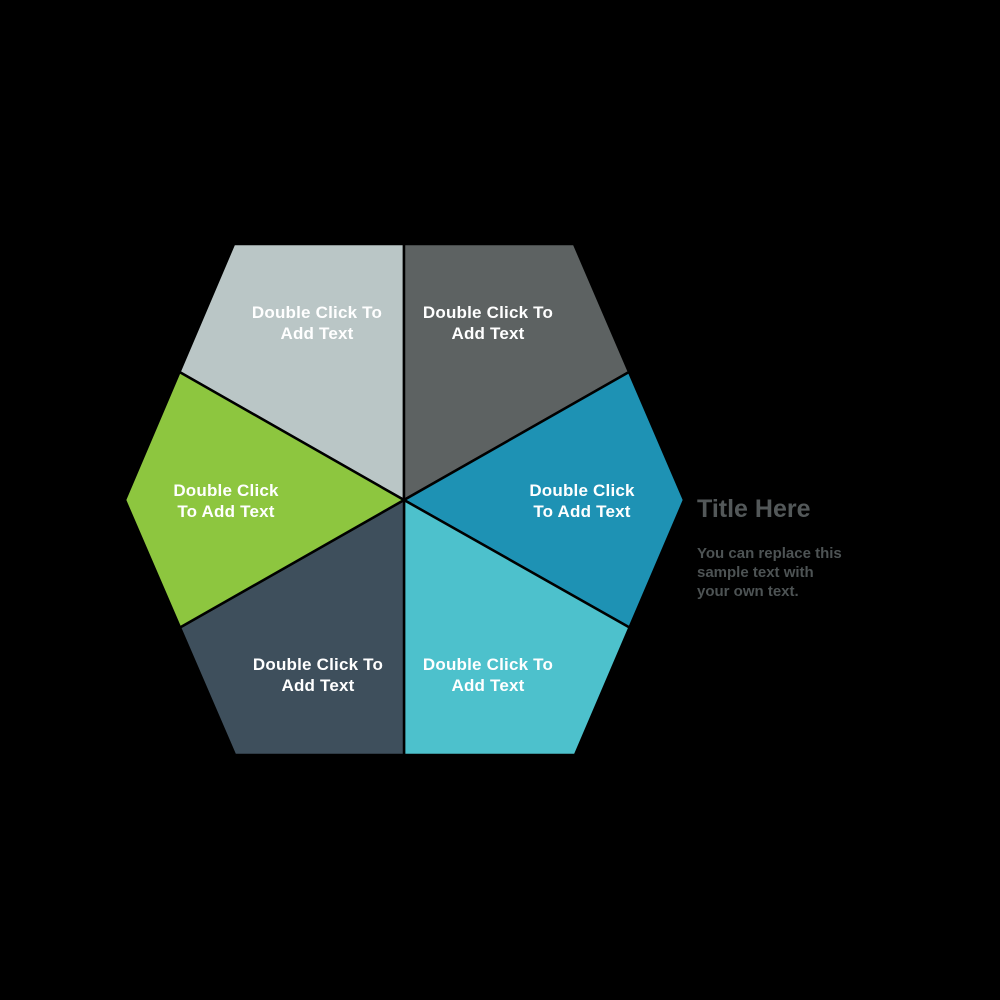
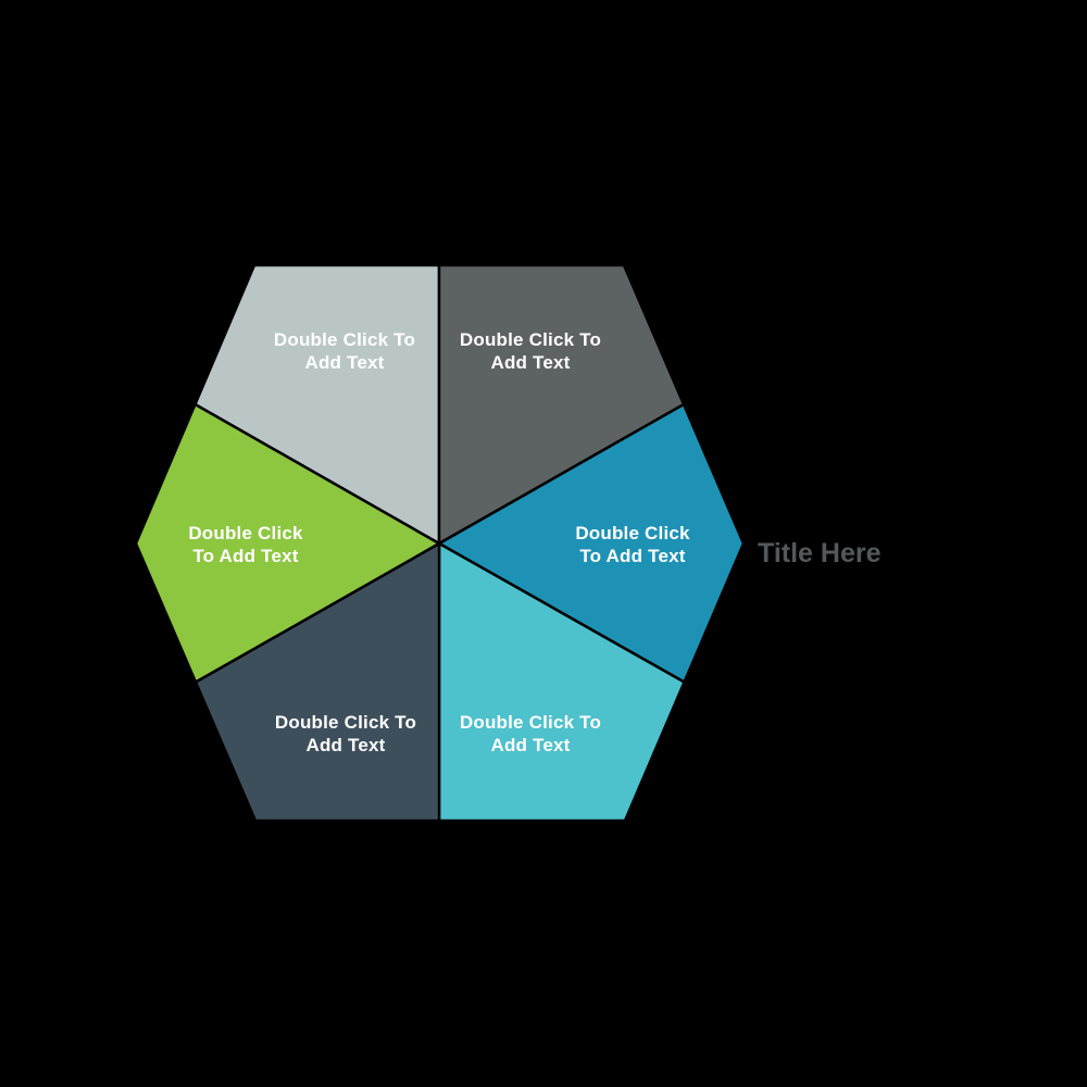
  Double Click To
  Add Text
  Double Click To
  Add Text
  Double Click
  To Add Text
  Double Click To
  Add Text
  Double Click To
  Add Text
  Double Click
  To Add Text
  Title Here
- You can replace this
- sample text with
- your own text.
